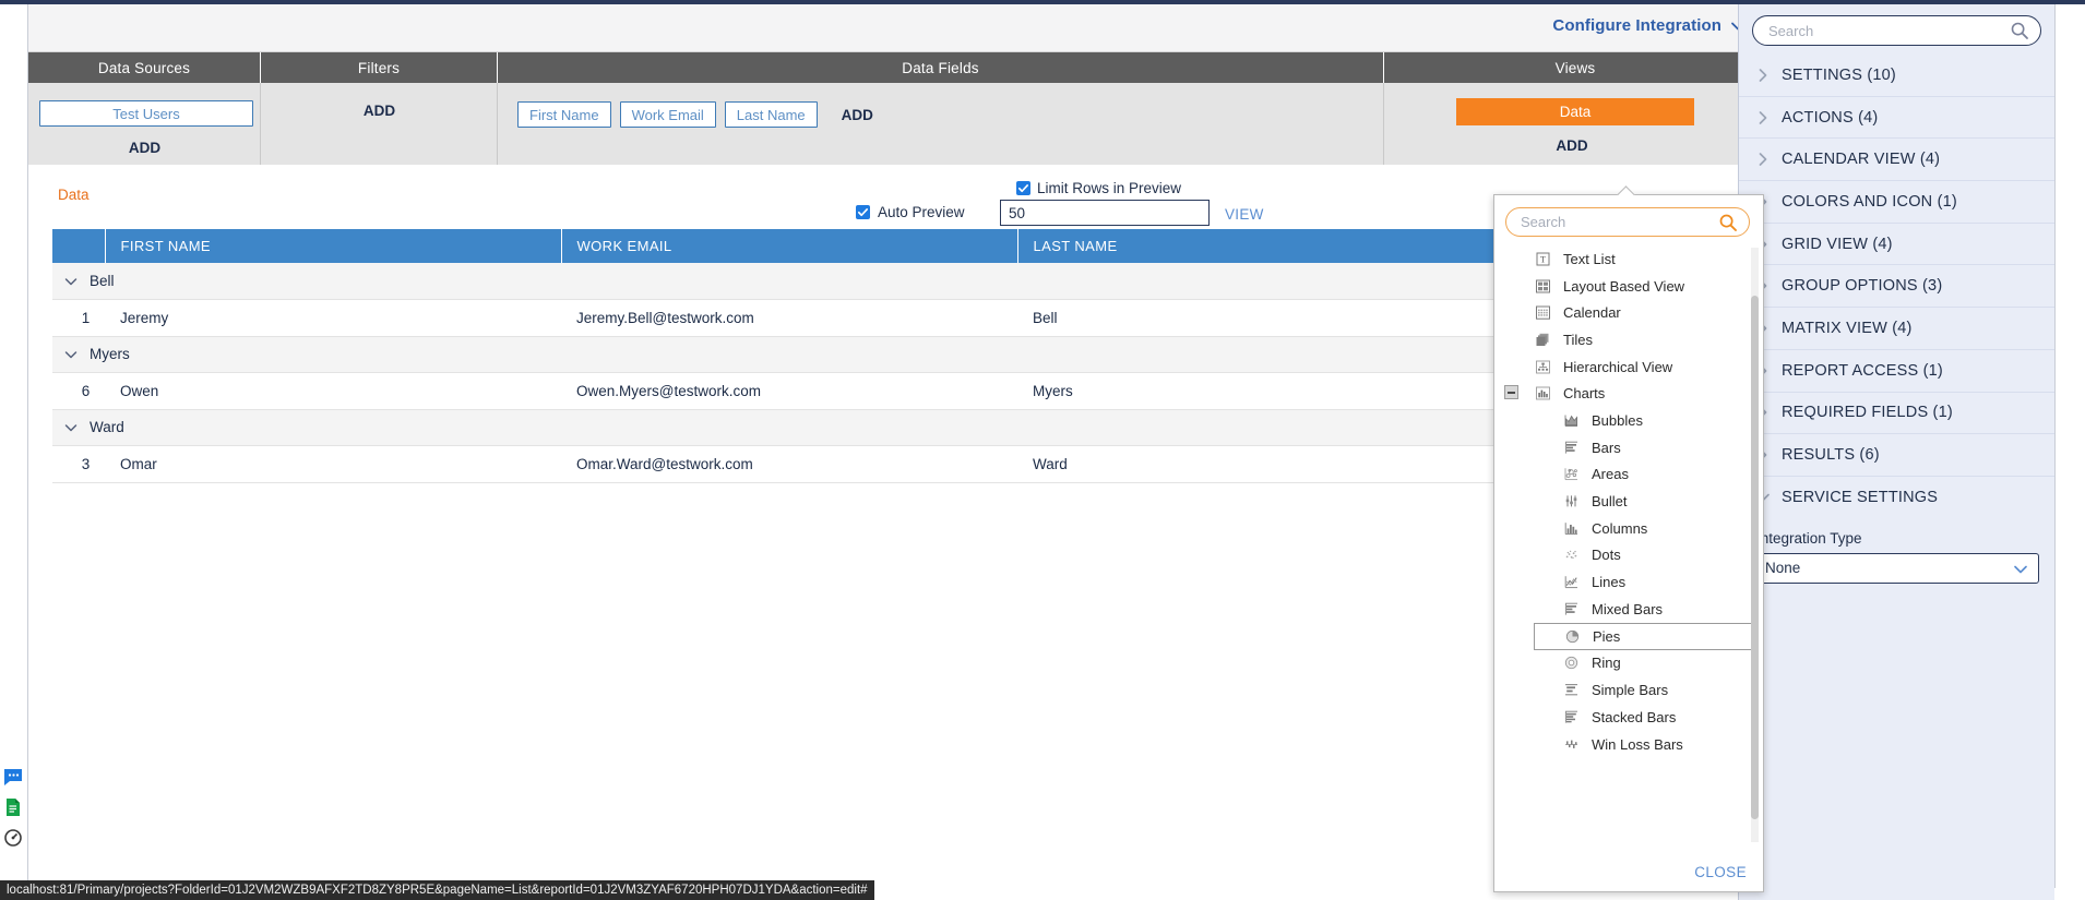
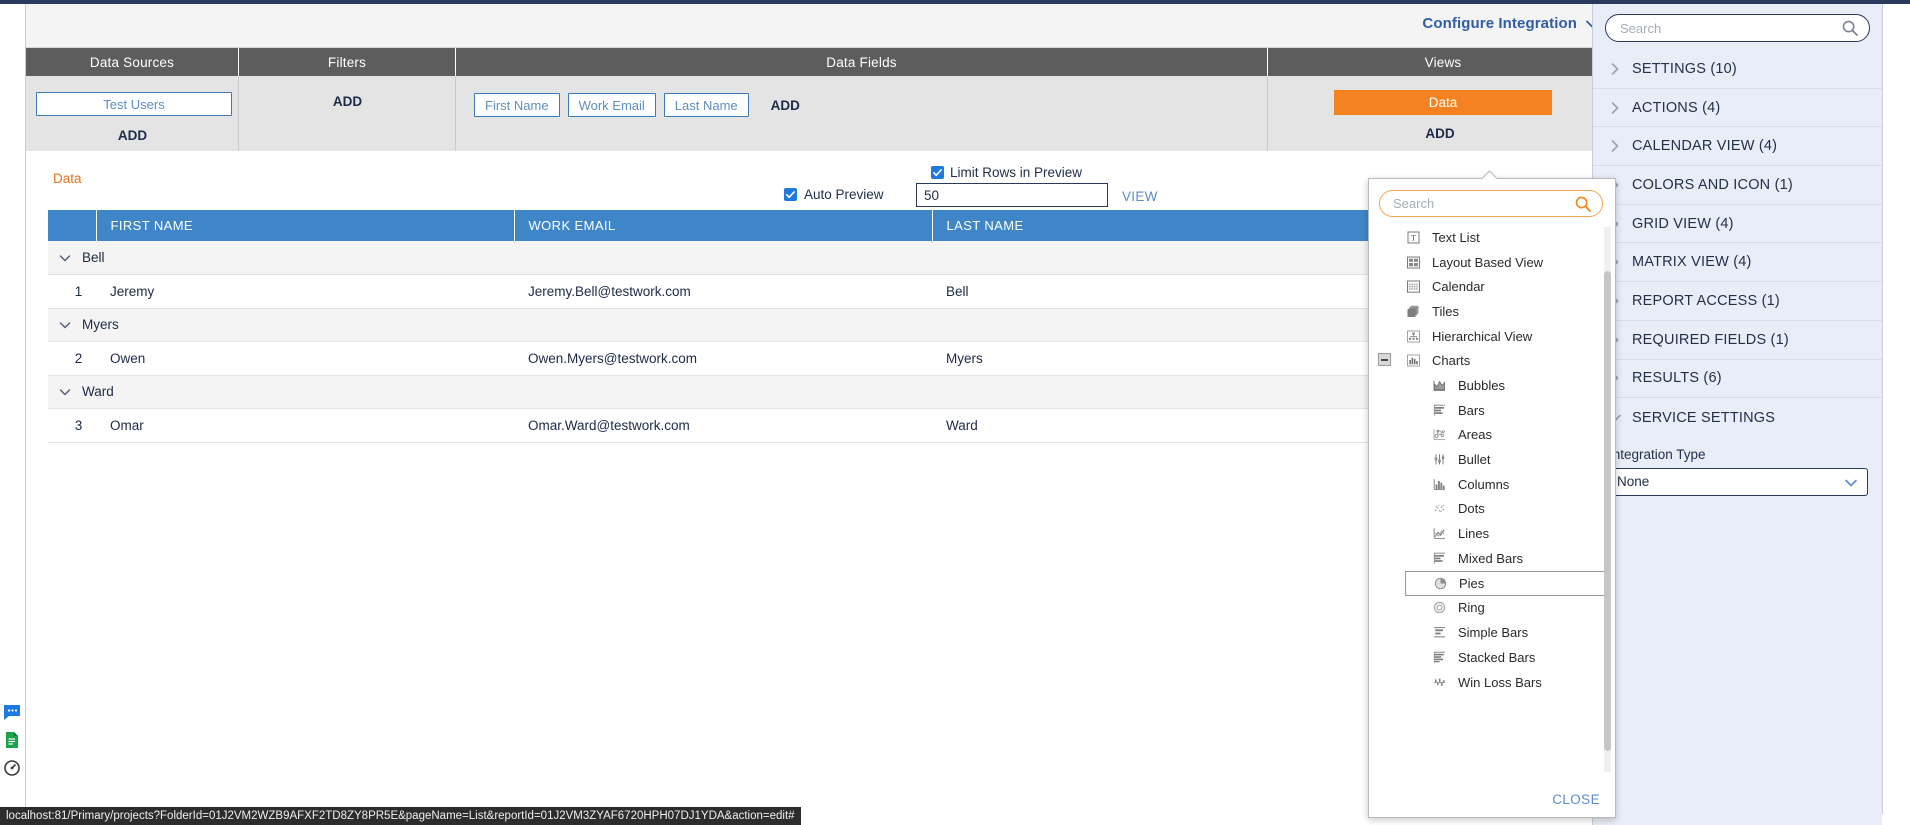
  Configure Integration
  Data Sources
  Test Users
  ADD
  Filters
  ADD
  Data Fields
  First Name
  Work Email
  Last Name
  ADD
  Views
  Data
  ADD
  Data
  Limit Rows in Preview
  Auto Preview
  50
  VIEW
  	FIRST NAME	WORK EMAIL	LAST NAME
  Bell
  1	Jeremy	Jeremy.Bell@testwork.com	Bell
  Myers
- 6	Owen	Owen.Myers@testwork.com	Myers
+ 2	Owen	Owen.Myers@testwork.com	Myers
  Ward
  3	Omar	Omar.Ward@testwork.com	Ward
  Search
  T
  Text List
  Layout Based View
  Calendar
  Tiles
  Hierarchical View
  Charts
  Bubbles
  Bars
  Areas
  Bullet
  Columns
  Dots
  Lines
  Mixed Bars
  Pies
  Ring
  Simple Bars
  Stacked Bars
  Win Loss Bars
  CLOSE
  Search
  SETTINGS (10)
  ACTIONS (4)
  CALENDAR VIEW (4)
  COLORS AND ICON (1)
  GRID VIEW (4)
- GROUP OPTIONS (3)
  MATRIX VIEW (4)
  REPORT ACCESS (1)
  REQUIRED FIELDS (1)
  RESULTS (6)
  SERVICE SETTINGS
  ntegration Type
  None
  localhost:81/Primary/projects?FolderId=01J2VM2WZB9AFXF2TD8ZY8PR5E&pageName=List&reportId=01J2VM3ZYAF6720HPH07DJ1YDA&action=edit#
